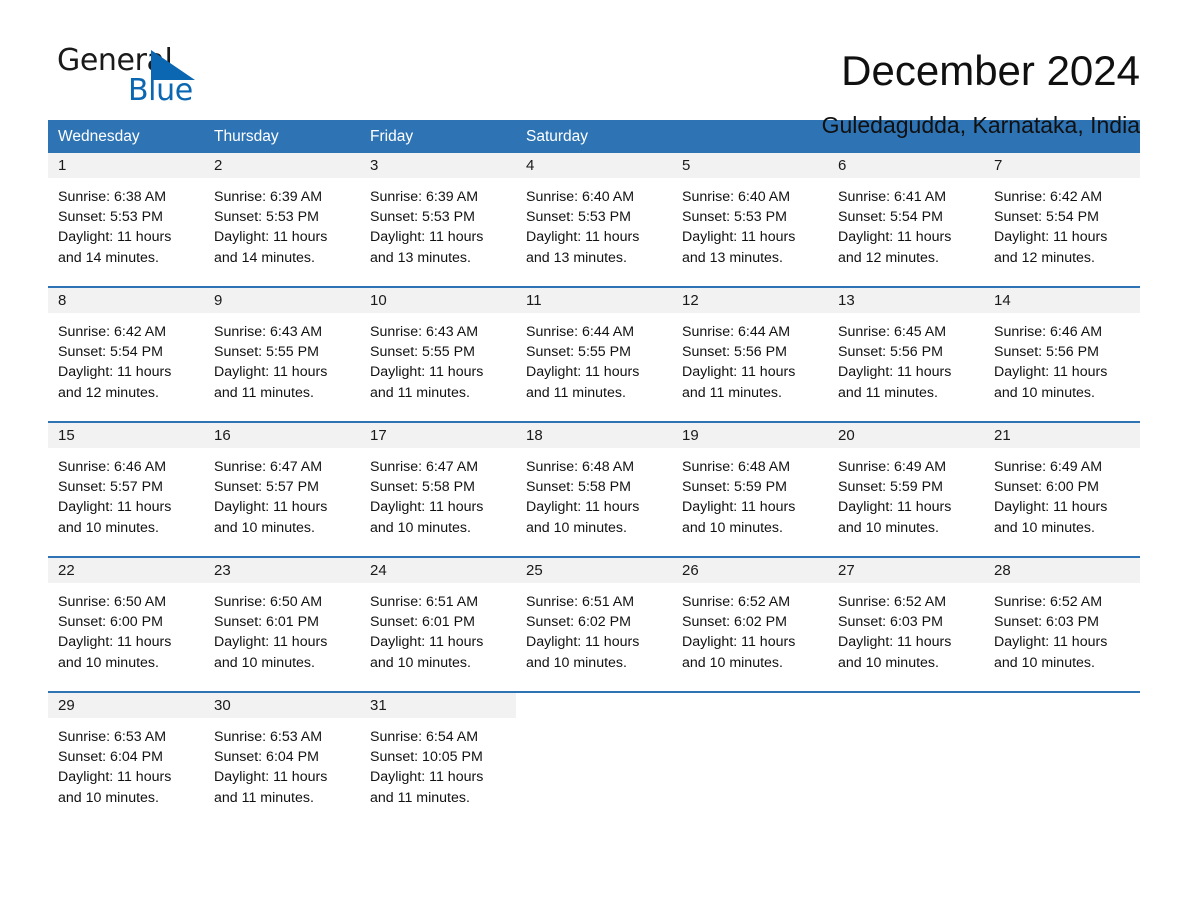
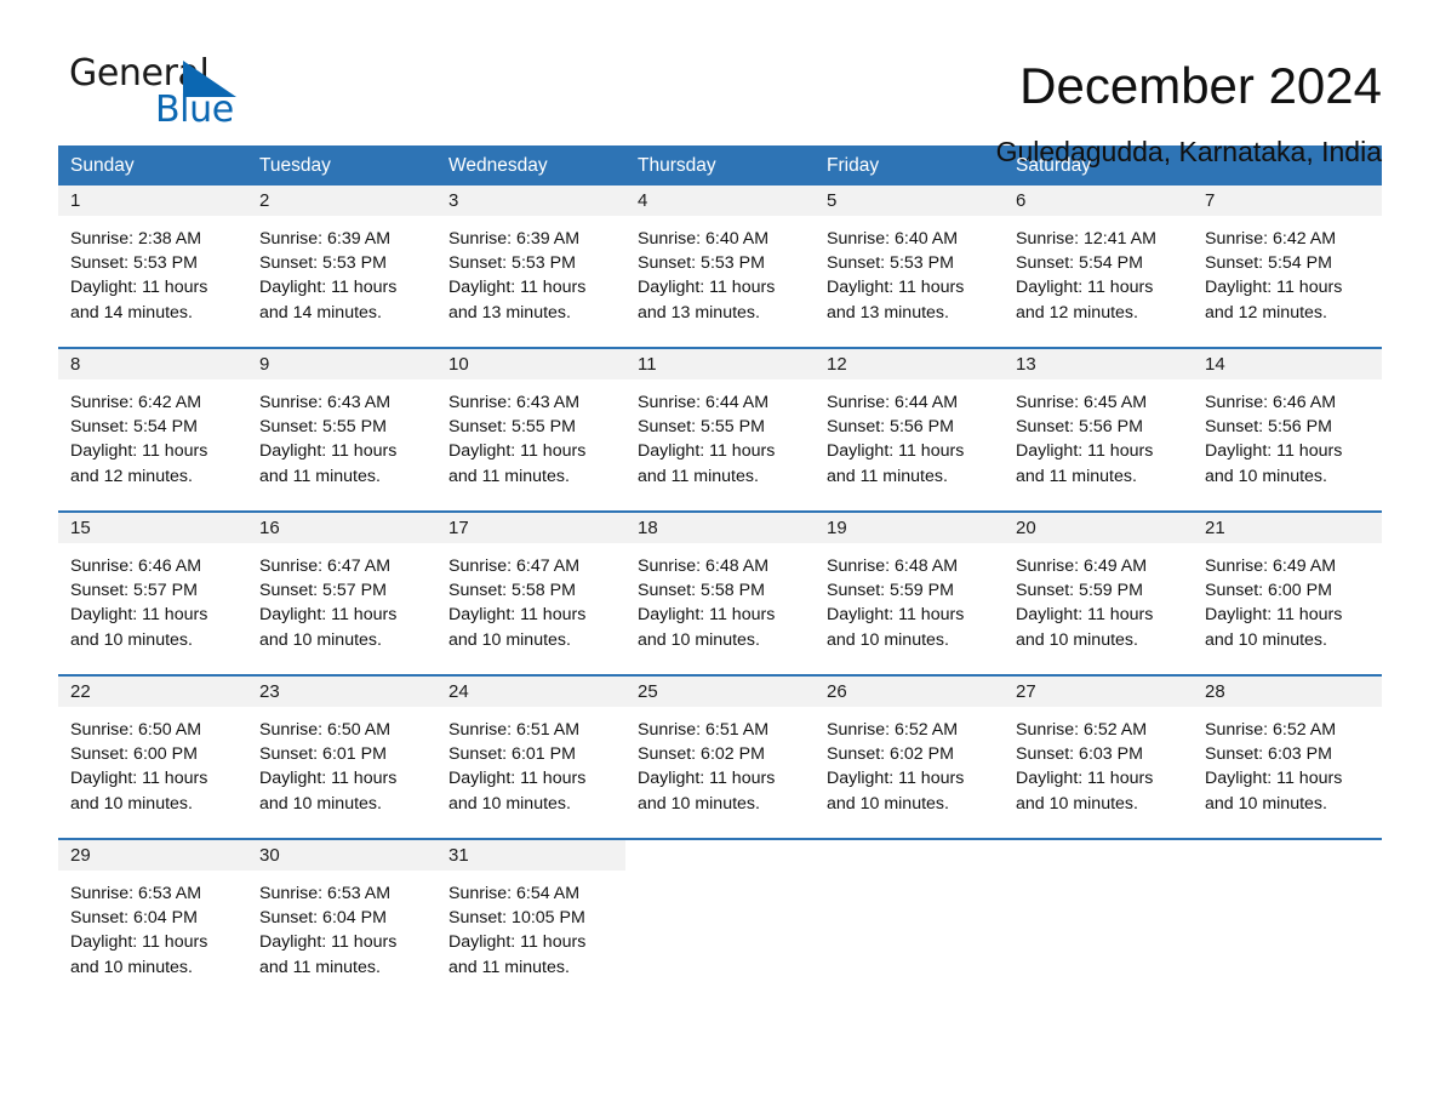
  Generl
  Blue
  December 2024
  Guledagudda, Karnataka, India
+ Sunday
+ Tuesday
  Wednesday
  Thursday
  Friday
  Saturday
  1
- Sunrise: 6:38 AM
+ Sunrise: 2:38 AM
  Sunset: 5:53 PM
  Daylight: 11 hours
  and 14 minutes.
  2
  Sunrise: 6:39 AM
  Sunset: 5:53 PM
  Daylight: 11 hours
  and 14 minutes.
  3
  Sunrise: 6:39 AM
  Sunset: 5:53 PM
  Daylight: 11 hours
  and 13 minutes.
  4
  Sunrise: 6:40 AM
  Sunset: 5:53 PM
  Daylight: 11 hours
  and 13 minutes.
  5
  Sunrise: 6:40 AM
  Sunset: 5:53 PM
  Daylight: 11 hours
  and 13 minutes.
  6
- Sunrise: 6:41 AM
+ Sunrise: 12:41 AM
  Sunset: 5:54 PM
  Daylight: 11 hours
  and 12 minutes.
  7
  Sunrise: 6:42 AM
  Sunset: 5:54 PM
  Daylight: 11 hours
  and 12 minutes.
  8
  Sunrise: 6:42 AM
  Sunset: 5:54 PM
  Daylight: 11 hours
  and 12 minutes.
  9
  Sunrise: 6:43 AM
  Sunset: 5:55 PM
  Daylight: 11 hours
  and 11 minutes.
  10
  Sunrise: 6:43 AM
  Sunset: 5:55 PM
  Daylight: 11 hours
  and 11 minutes.
  11
  Sunrise: 6:44 AM
  Sunset: 5:55 PM
  Daylight: 11 hours
  and 11 minutes.
  12
  Sunrise: 6:44 AM
  Sunset: 5:56 PM
  Daylight: 11 hours
  and 11 minutes.
  13
  Sunrise: 6:45 AM
  Sunset: 5:56 PM
  Daylight: 11 hours
  and 11 minutes.
  14
  Sunrise: 6:46 AM
  Sunset: 5:56 PM
  Daylight: 11 hours
  and 10 minutes.
  15
  Sunrise: 6:46 AM
  Sunset: 5:57 PM
  Daylight: 11 hours
  and 10 minutes.
  16
  Sunrise: 6:47 AM
  Sunset: 5:57 PM
  Daylight: 11 hours
  and 10 minutes.
  17
  Sunrise: 6:47 AM
  Sunset: 5:58 PM
  Daylight: 11 hours
  and 10 minutes.
  18
  Sunrise: 6:48 AM
  Sunset: 5:58 PM
  Daylight: 11 hours
  and 10 minutes.
  19
  Sunrise: 6:48 AM
  Sunset: 5:59 PM
  Daylight: 11 hours
  and 10 minutes.
  20
  Sunrise: 6:49 AM
  Sunset: 5:59 PM
  Daylight: 11 hours
  and 10 minutes.
  21
  Sunrise: 6:49 AM
  Sunset: 6:00 PM
  Daylight: 11 hours
  and 10 minutes.
  22
  Sunrise: 6:50 AM
  Sunset: 6:00 PM
  Daylight: 11 hours
  and 10 minutes.
  23
  Sunrise: 6:50 AM
  Sunset: 6:01 PM
  Daylight: 11 hours
  and 10 minutes.
  24
  Sunrise: 6:51 AM
  Sunset: 6:01 PM
  Daylight: 11 hours
  and 10 minutes.
  25
  Sunrise: 6:51 AM
  Sunset: 6:02 PM
  Daylight: 11 hours
  and 10 minutes.
  26
  Sunrise: 6:52 AM
  Sunset: 6:02 PM
  Daylight: 11 hours
  and 10 minutes.
  27
  Sunrise: 6:52 AM
  Sunset: 6:03 PM
  Daylight: 11 hours
  and 10 minutes.
  28
  Sunrise: 6:52 AM
  Sunset: 6:03 PM
  Daylight: 11 hours
  and 10 minutes.
  29
  Sunrise: 6:53 AM
  Sunset: 6:04 PM
  Daylight: 11 hours
  and 10 minutes.
  30
  Sunrise: 6:53 AM
  Sunset: 6:04 PM
  Daylight: 11 hours
  and 11 minutes.
  31
  Sunrise: 6:54 AM
  Sunset: 10:05 PM
  Daylight: 11 hours
  and 11 minutes.
